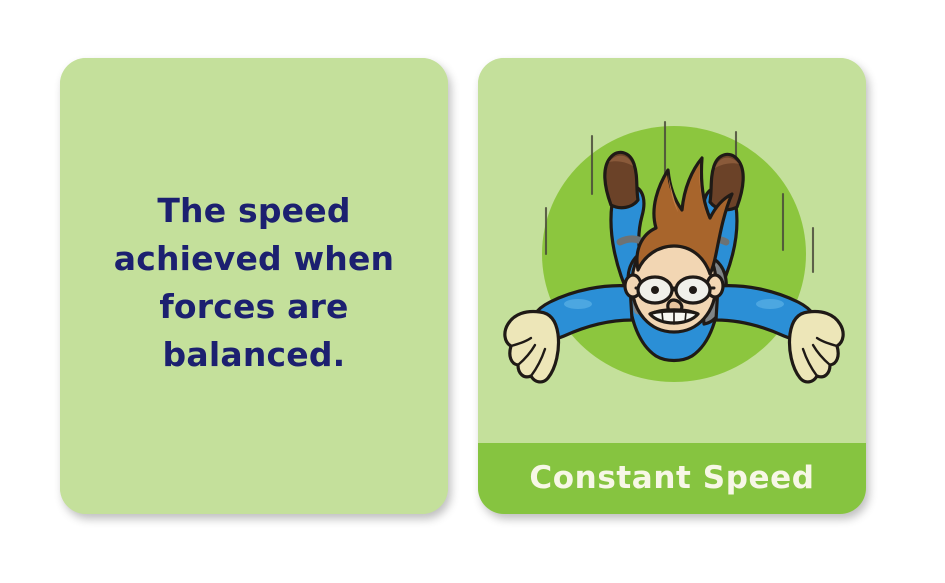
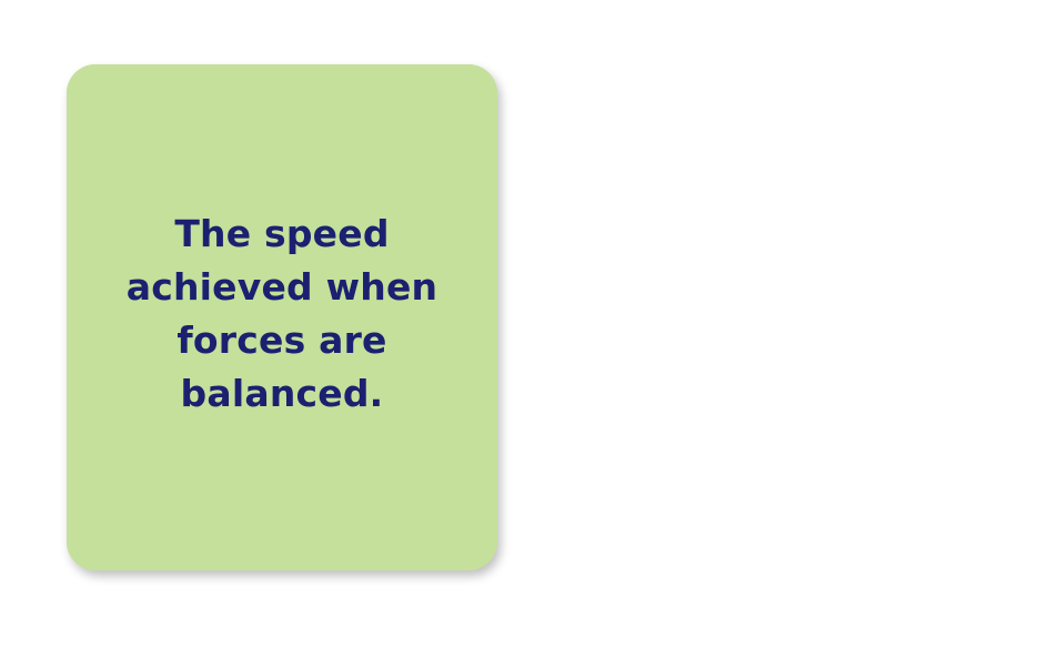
  The speed
  achieved when
  forces are
  balanced.
- Constant Speed
